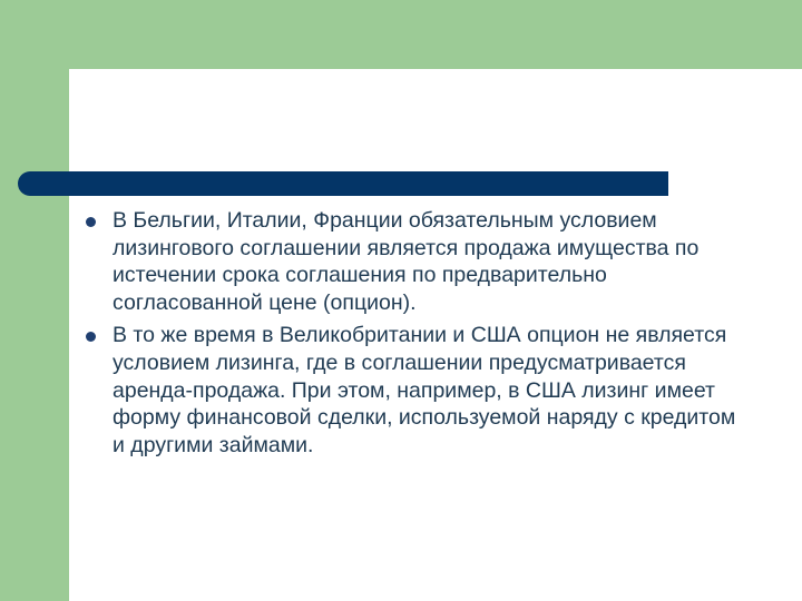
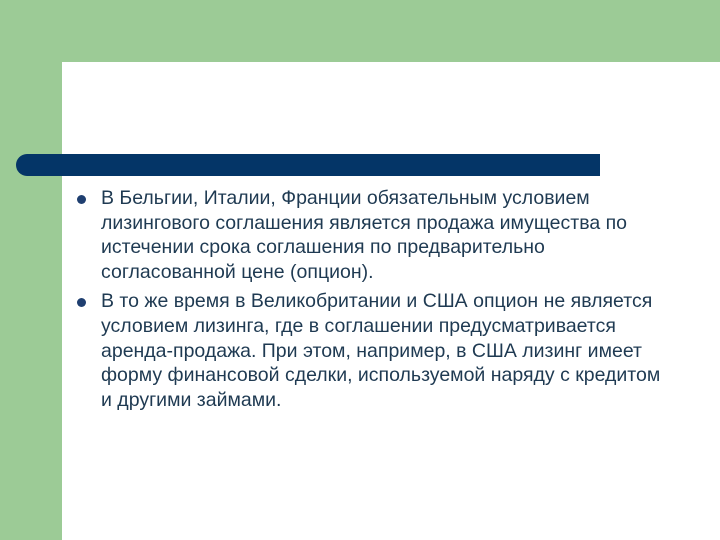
- В Бельгии, Италии, Франции обязательным условием лизингового соглашении является продажа имущества по истечении срока соглашения по предварительно согласованной цене (опцион).
+ В Бельгии, Италии, Франции обязательным условием лизингового соглашения является продажа имущества по истечении срока соглашения по предварительно согласованной цене (опцион).
  В то же время в Великобритании и США опцион не является условием лизинга, где в соглашении предусматривается аренда-продажа. При этом, например, в США лизинг имеет форму финансовой сделки, используемой наряду с кредитом и другими займами.
